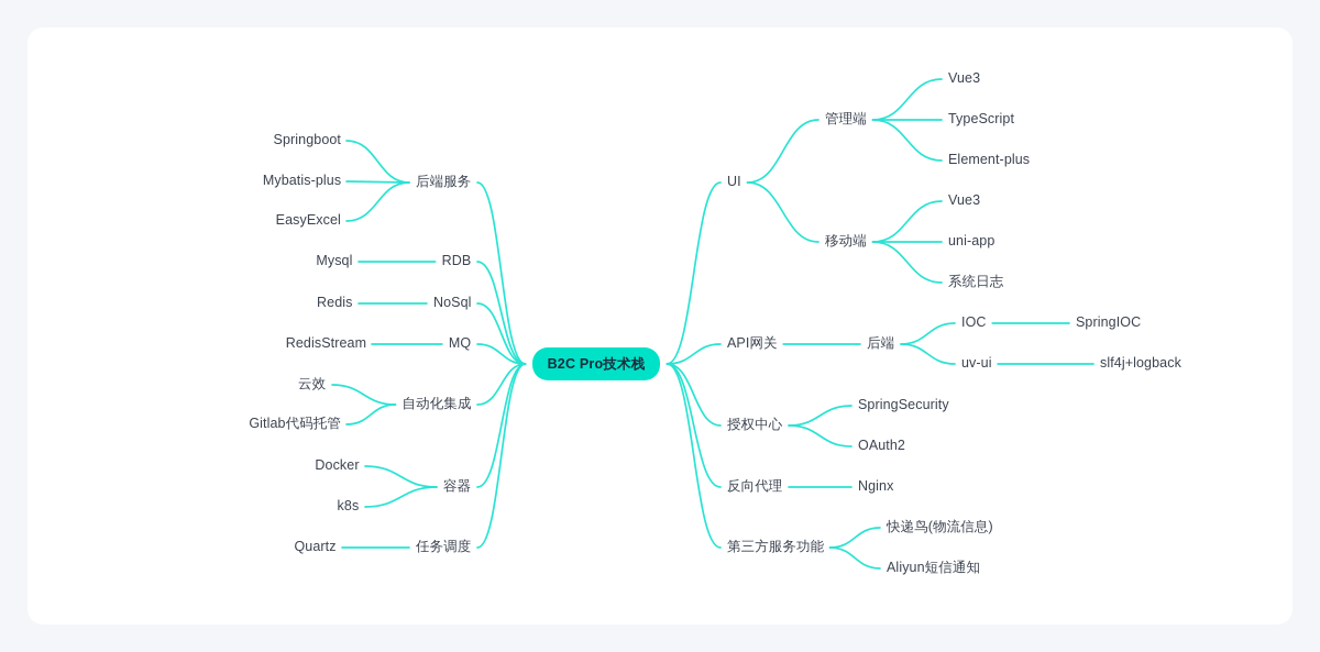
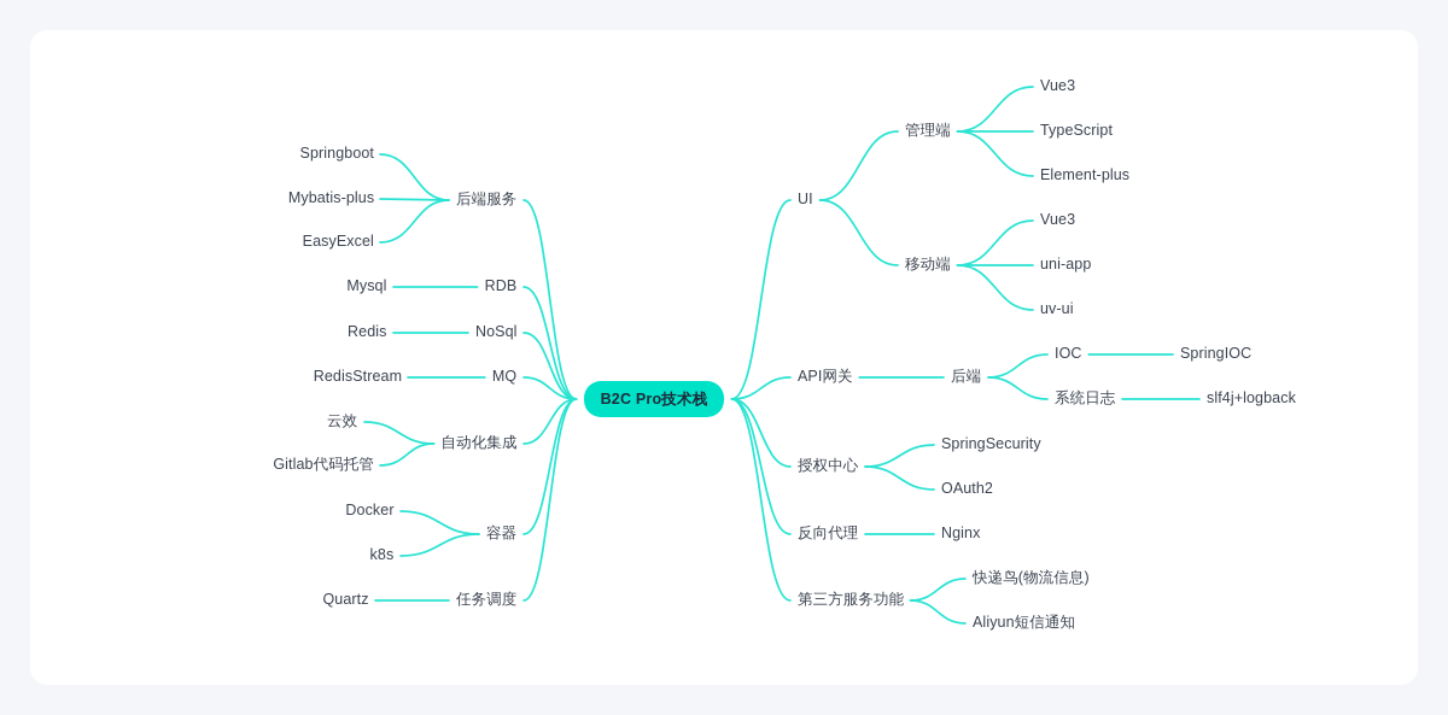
  B2C Pro技术栈
  后端服务
  Springboot
  Mybatis-plus
  EasyExcel
  RDB
  Mysql
  NoSql
  Redis
  MQ
  RedisStream
  自动化集成
  云效
  Gitlab代码托管
  容器
  Docker
  k8s
  任务调度
  Quartz
  UI
  管理端
  Vue3
  TypeScript
  Element-plus
  移动端
  Vue3
  uni-app
- 系统日志
+ uv-ui
  API网关
  后端
  IOC
  SpringIOC
- uv-ui
+ 系统日志
  slf4j+logback
  授权中心
  SpringSecurity
  OAuth2
  反向代理
  Nginx
  第三方服务功能
  快递鸟(物流信息)
  Aliyun短信通知
